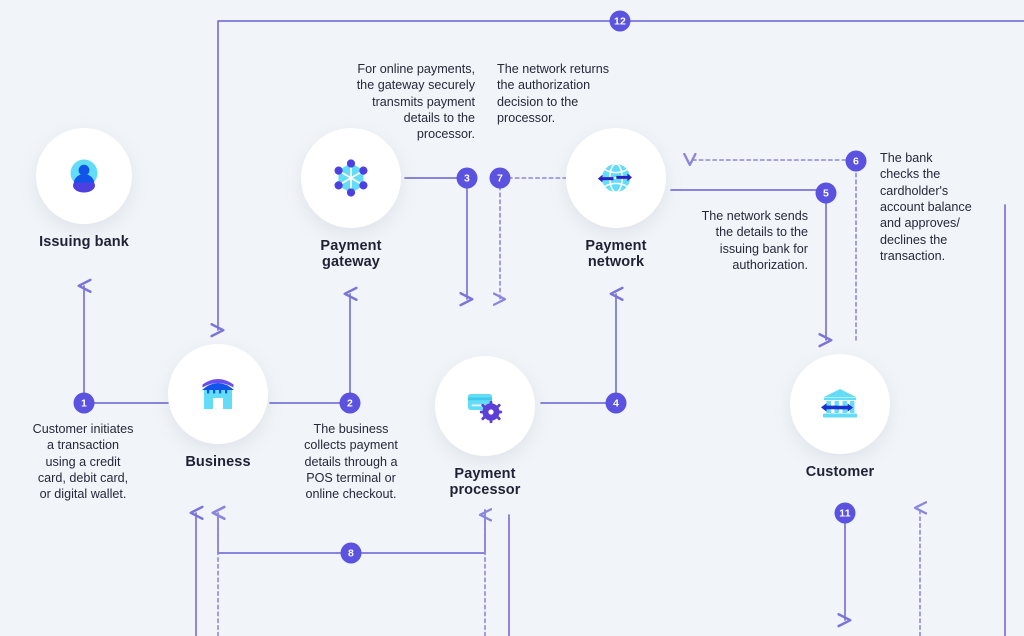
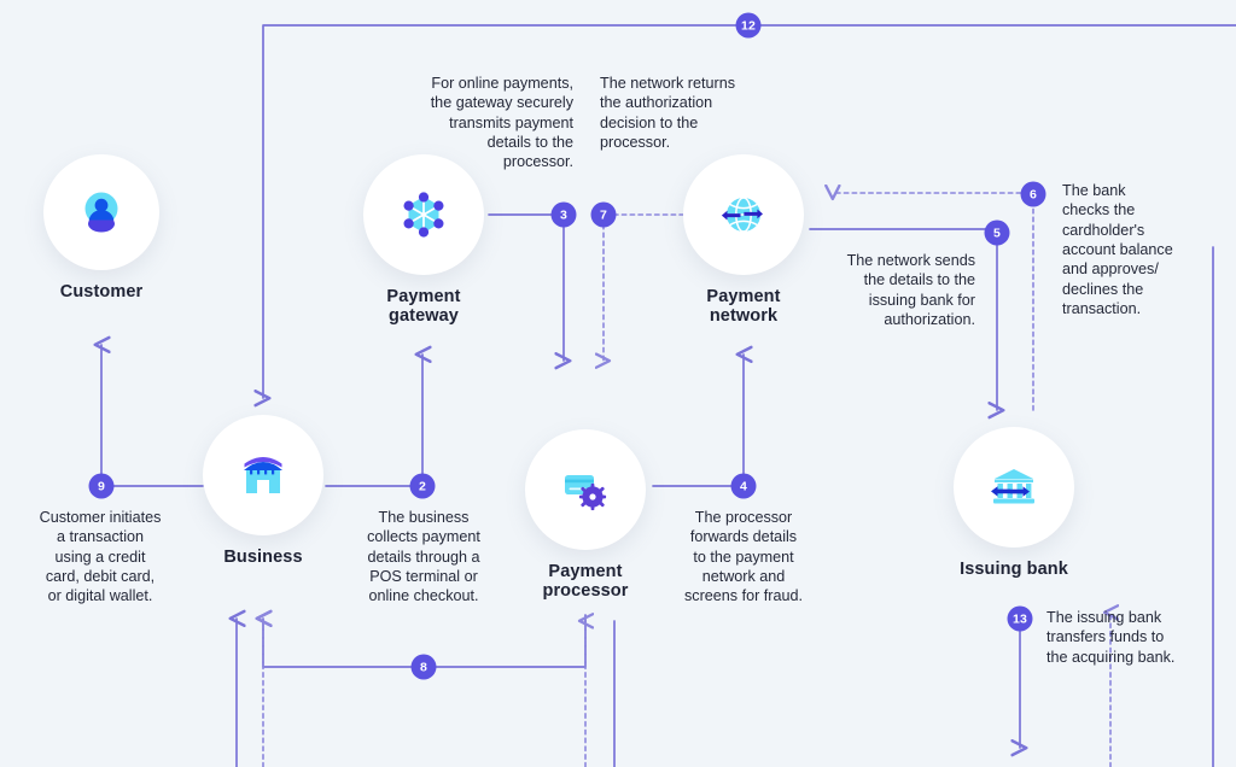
- Issuing bank
+ Customer
  Payment
  gateway
  Payment
  network
  Business
  Payment processor
- Customer
+ Issuing bank
- 1
+ 9
  2
  3
  4
  5
  6
  7
  8
- 11
+ 13
  12
  Customer initiates
  a transaction
  using a credit
  card, debit card,
  or digital wallet.
  The business
  collects payment
  details through a
  POS terminal or
  online checkout.
  For online payments,
  the gateway securely
  transmits payment
  details to the
  processor.
+ The processor
+ forwards details
+ to the payment
+ network and
+ screens for fraud.
  The network sends
  the details to the
  issuing bank for
  authorization.
  The bank
  checks the
  cardholder's
  account balance
  and approves/
  declines the
  transaction.
  The network returns
  the authorization
  decision to the
  processor.
+ The issuing bank
+ transfers funds to
+ the acquiring bank.
